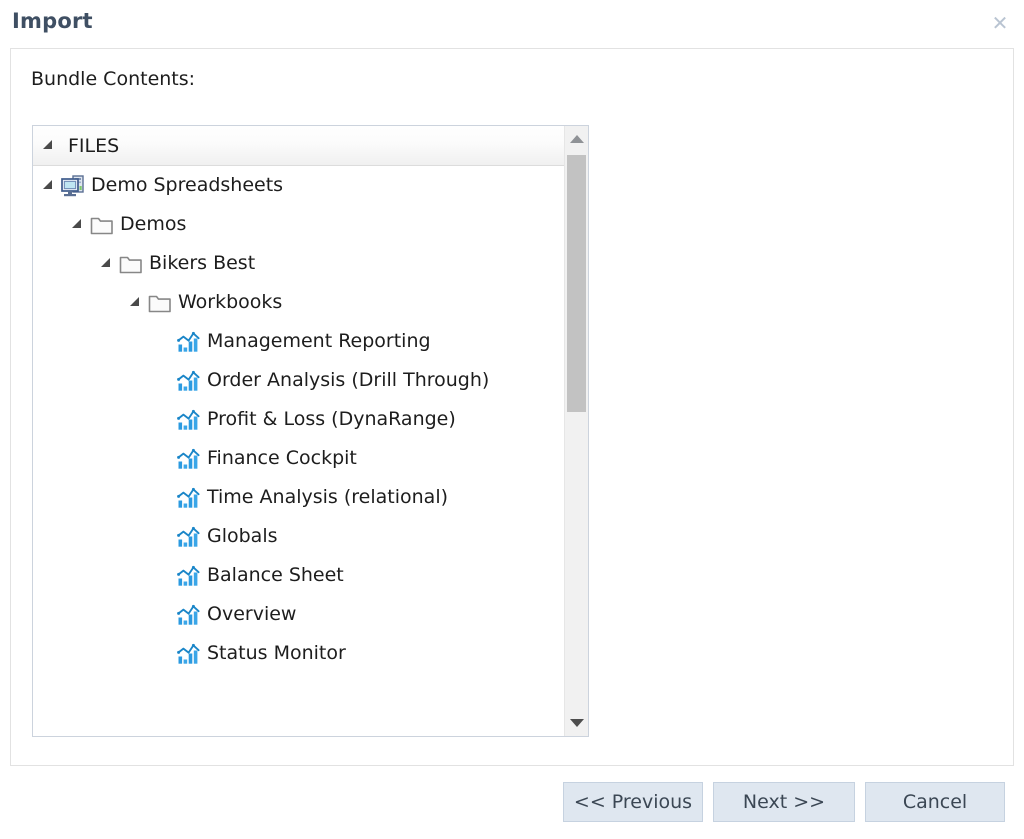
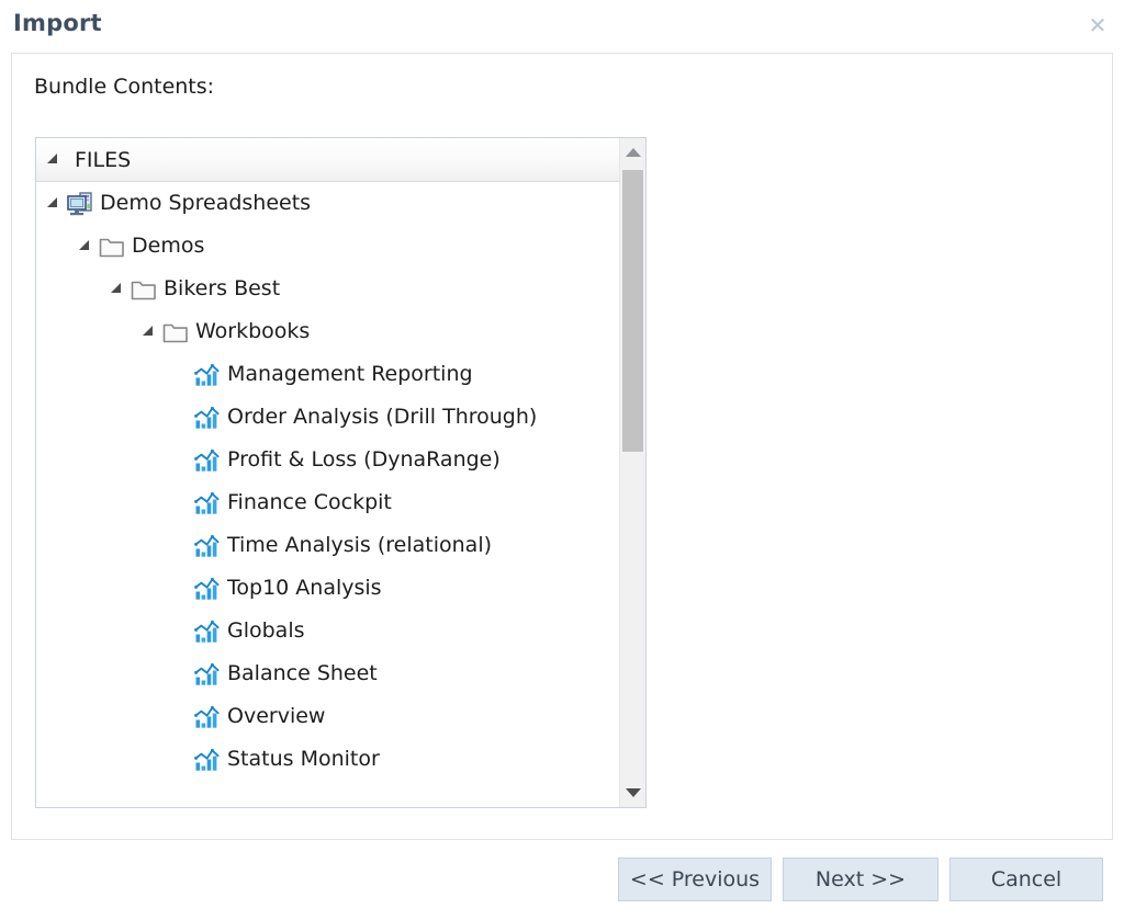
  Import
  ✕
  Bundle Contents:
  FILES
  Demo Spreadsheets
  Demos
  Bikers Best
  Workbooks
  Management Reporting
  Order Analysis (Drill Through)
  Profit & Loss (DynaRange)
  Finance Cockpit
  Time Analysis (relational)
+ Top10 Analysis
  Globals
  Balance Sheet
  Overview
  Status Monitor
  << Previous
  Next >>
  Cancel
